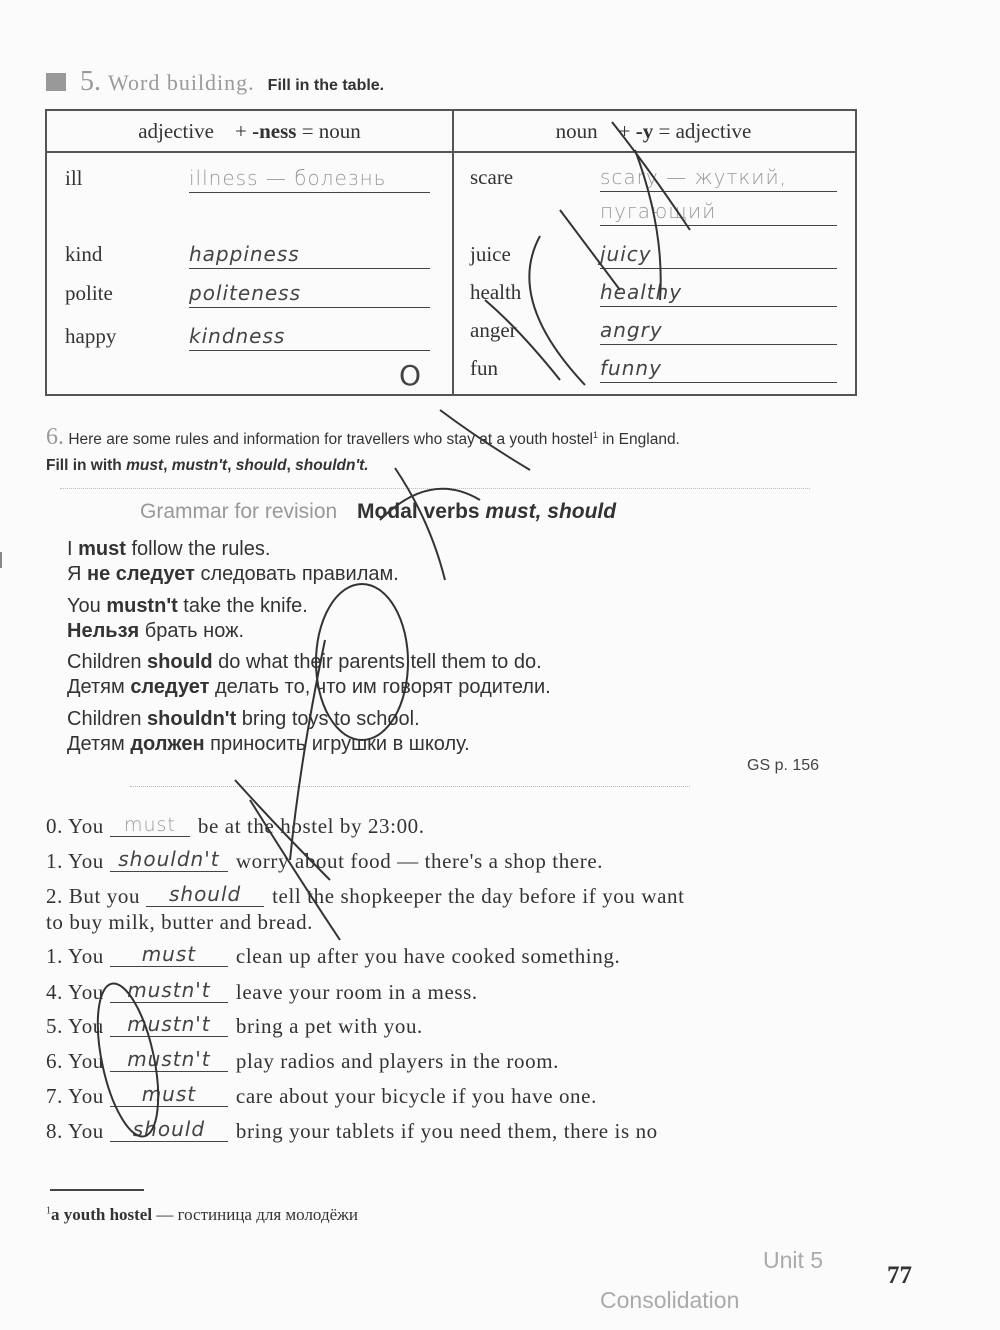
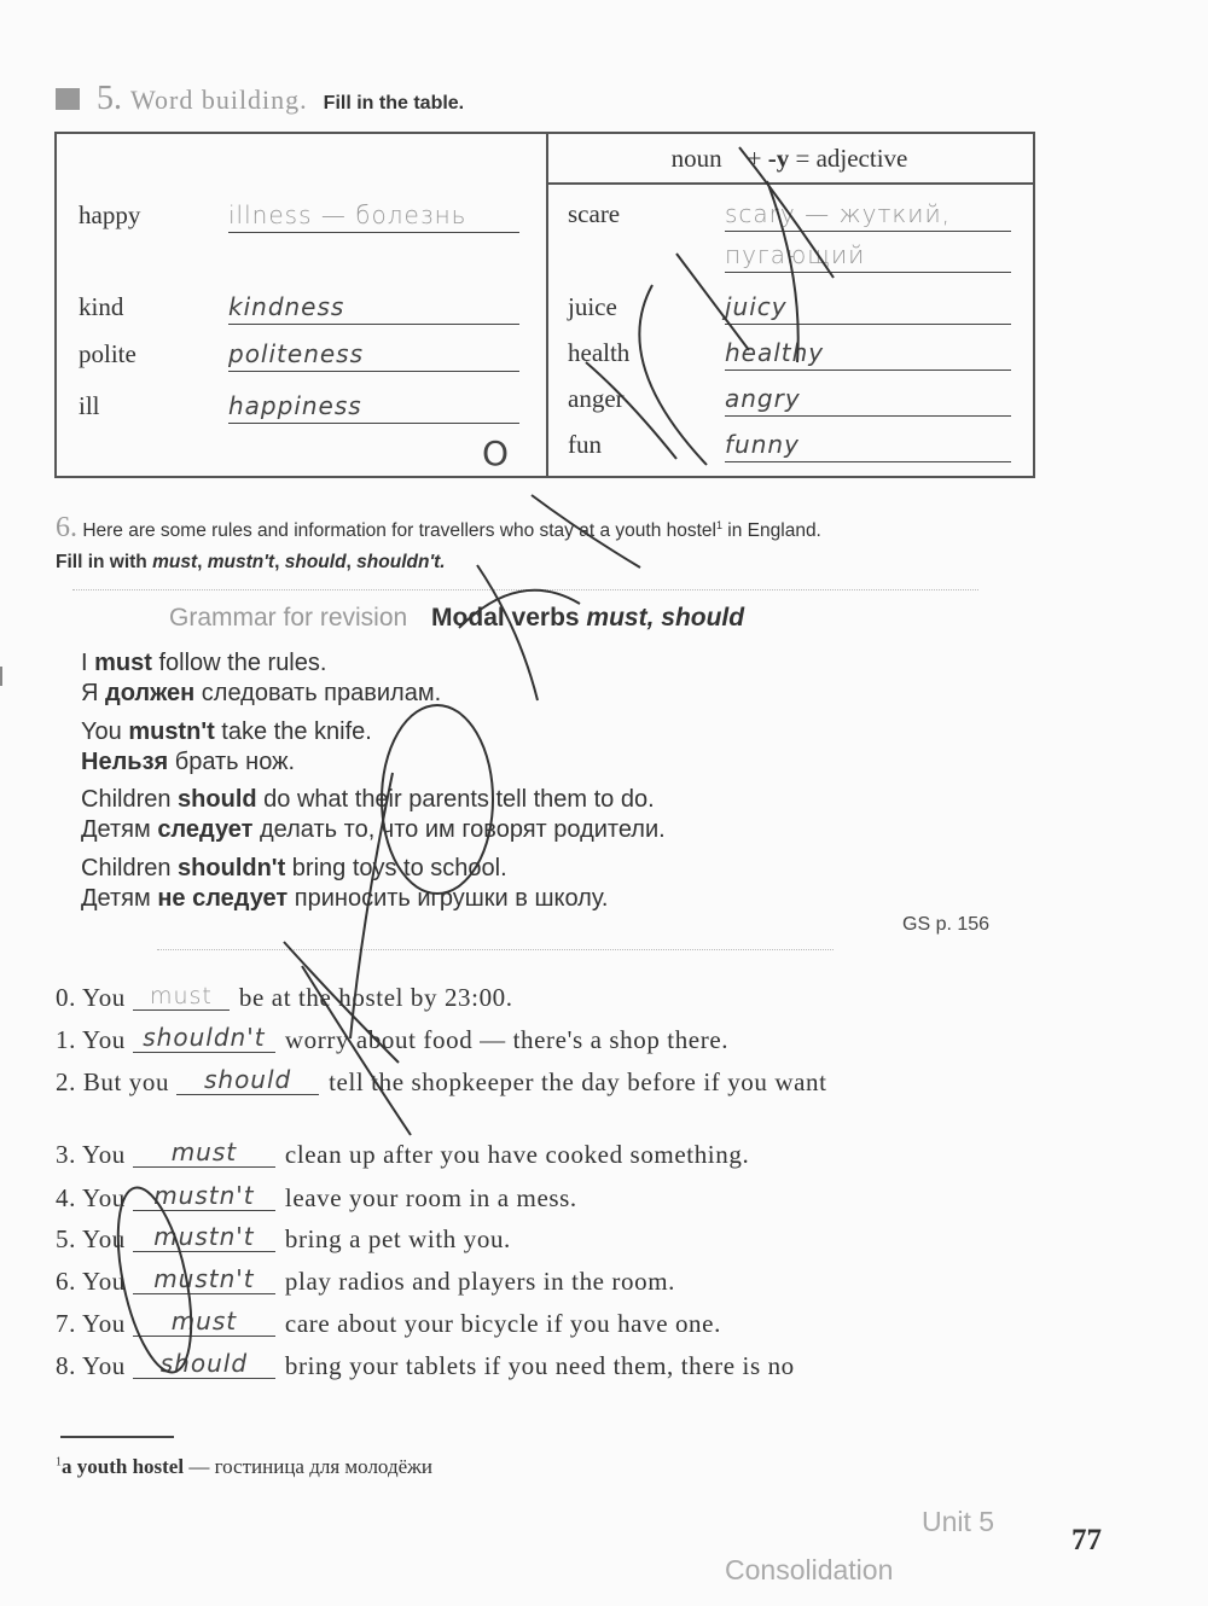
  5. Word building. Fill in the table.
- adjective + -ness = noun
- ill
+ happy
  illness — болезнь
  kind
- happiness
+ kindness
  polite
  politeness
- happy
+ ill
- kindness
+ happiness
  O
  noun + -y = adjective
  scare
  scar — жуткий,
  пугаюий
  juice
  juicy
  health
  healthy
  anger
  angry
  fun
  funny
  6. Here are some rules and information for travellers who stayt a youth hostel1 in England.
  Fill in with must, mustn't, should, shouldn't.
  Grammar for revision Modal verbs must, should
  I must follow the rules.
- Я не следует следовать правилам.
+ Я должен следовать правилам.
  You mustn't take the knife.
  Нельзя брать нож.
  Children should do what thir parents tell them to do.
  Детям следует делать то, что им гоорят родители.
  Children shouldn't bring toys to schol.
- Детям должен приносить игрушки в школу.
+ Детям не следует приносить игрушки в школу.
  GS p. 156
  0. You must be at the hostel by 23:00.
  1. You shouldn't worry aout food — there's a shop there.
  2. But you should tellhe shopkeeper the day before if you want
- to buy milk, butter and bread.
- 1. You must clean up after you have cooked something.
+ 3. You must clean up after you have cooked something.
  4. You mustn't leave your room in a mess.
  5. Yo mustn't bring a pet with you.
  6. You mstn't play radios and players in the room.
  7. You must care about your bicycle if you have one.
  8. You should bring your tablets if you need them, there is no
  1a youth hostel — гостиница для молодёжи
  Unit 5
  Consolidation
  77
